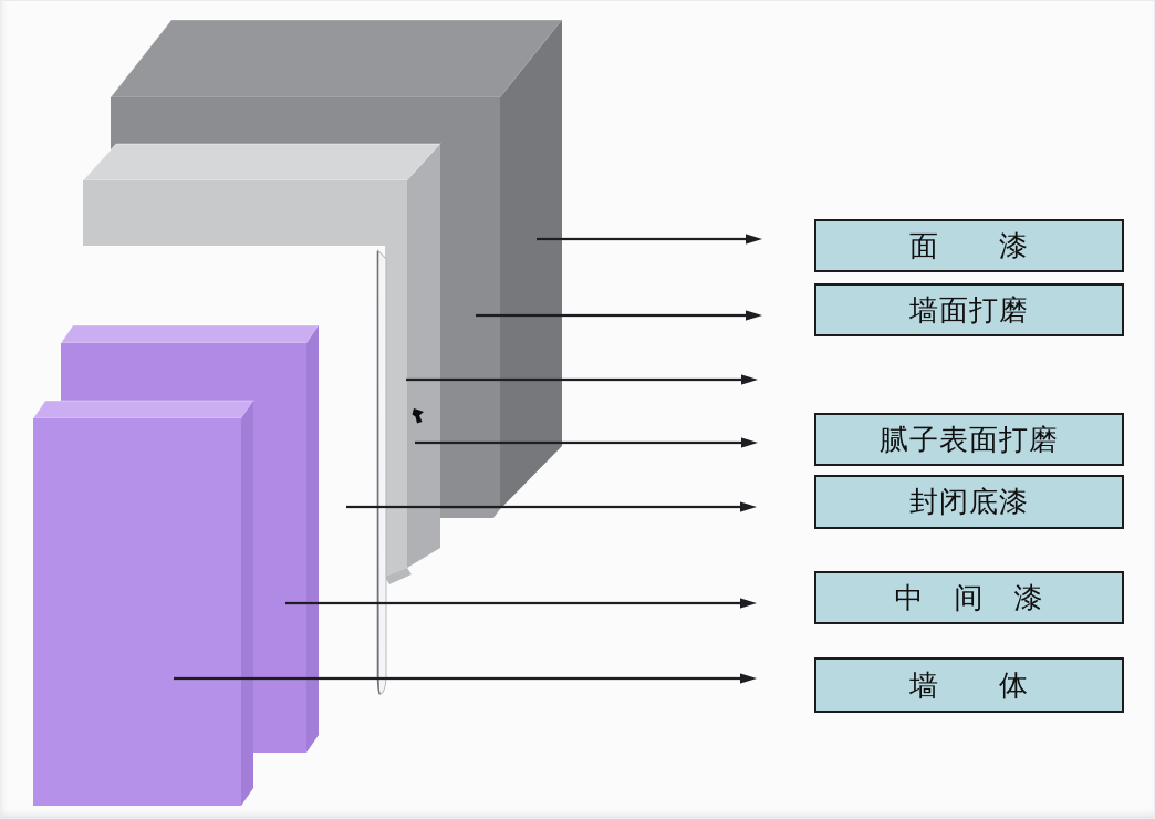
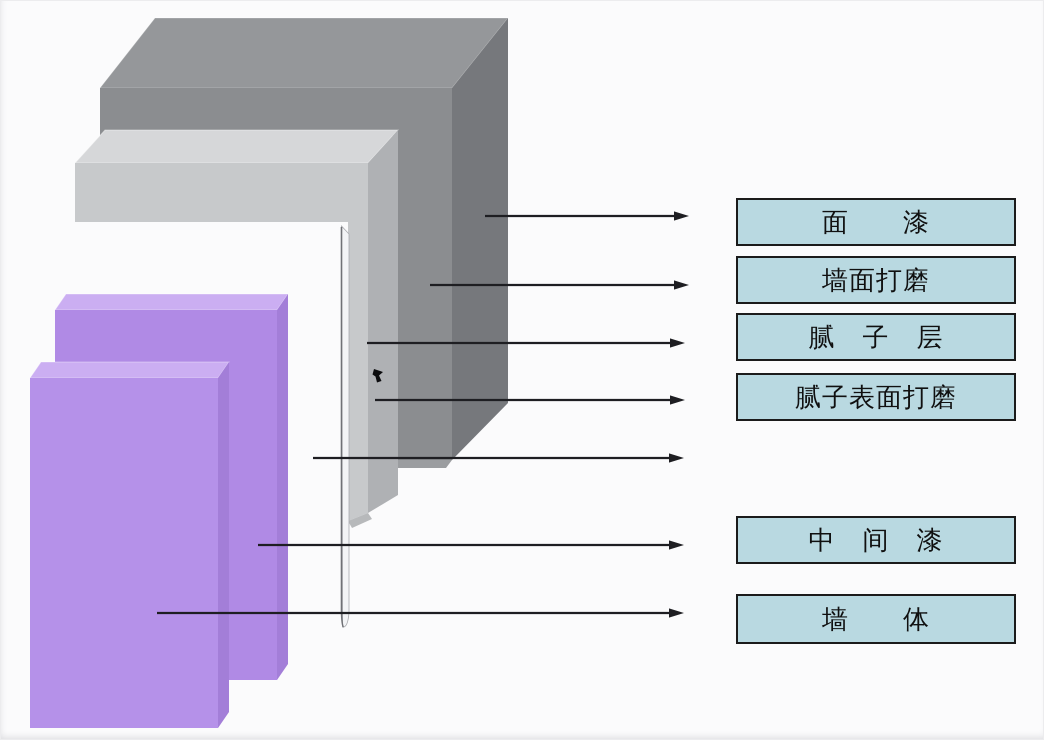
  面 漆
  墙面打磨
+ 腻 子 层
  腻子表面打磨
- 封闭底漆
  中 间 漆
  墙 体
